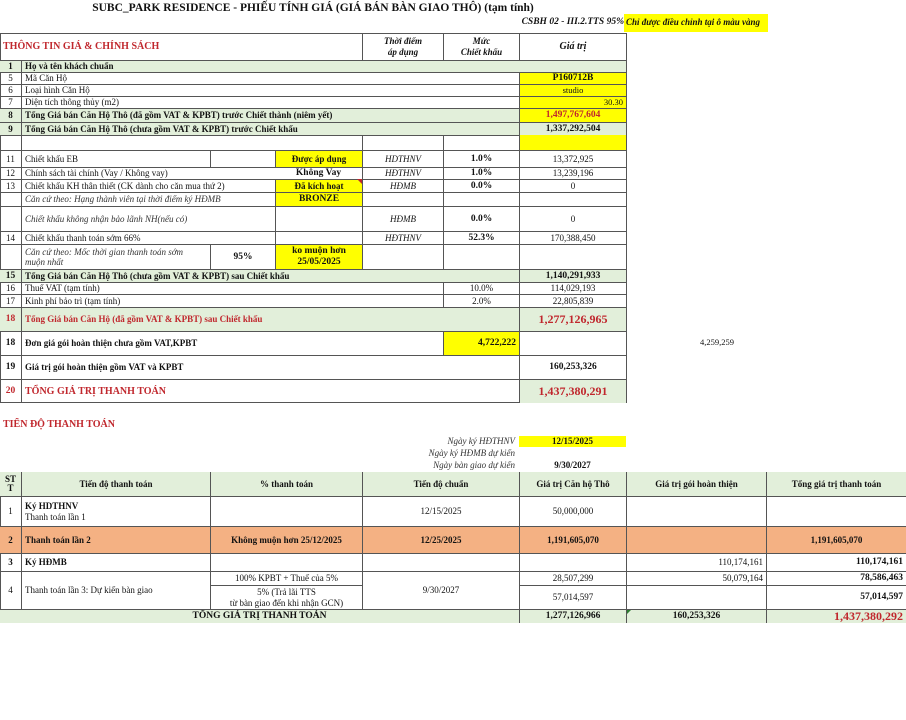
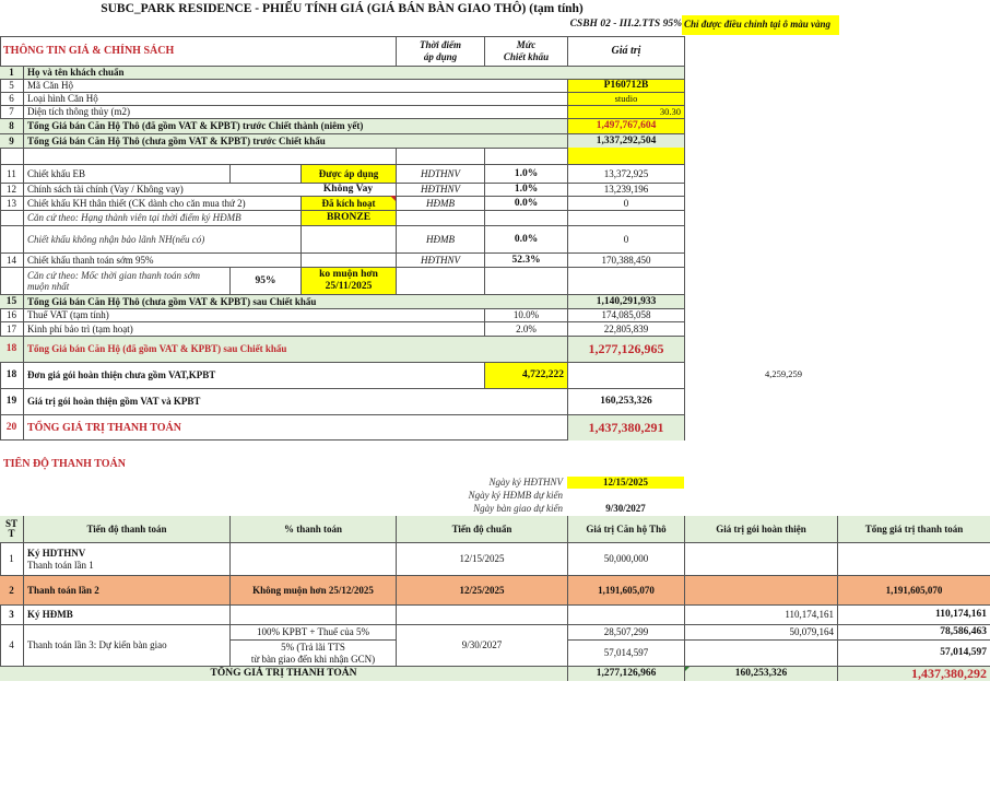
  SUBC_PARK RESIDENCE - PHIẾU TÍNH GIÁ (GIÁ BÁN BÀN GIAO THÔ) (tạm tính)
  CSBH 02 - III.2.TTS 95%
  Chỉ được điều chỉnh tại ô màu vàng
  THÔNG TIN GIÁ & CHÍNH SÁCH
  Thời điểm
  áp dụng
  Mức
  Chiết khấu
  Giá trị
  1
  Họ và tên khách chuẩn
  5
  Mã Căn Hộ
  P160712B
  6
  Loại hình Căn Hộ
  studio
  7
  Diện tích thông thủy (m2)
  30.30
  8
  Tổng Giá bán Căn Hộ Thô (đã gồm VAT & KPBT) trước Chiết thành (niêm yết)
  1,497,767,604
  9
  Tổng Giá bán Căn Hộ Thô (chưa gồm VAT & KPBT) trước Chiết khấu
  1,337,292,504
  11
  Chiết khấu EB
  Được áp dụng
  HDTHNV
  1.0%
  13,372,925
  12
  Chính sách tài chính (Vay / Không vay)
  Không Vay
  HĐTHNV
  1.0%
  13,239,196
  13
  Chiết khấu KH thân thiết (CK dành cho căn mua thứ 2)
  Đã kích hoạt
  HĐMB
  0.0%
  0
  Căn cứ theo: Hạng thành viên tại thời điểm ký HĐMB
  BRONZE
  Chiết khấu không nhận bảo lãnh NH(nếu có)
  HĐMB
  0.0%
  0
  14
- Chiết khấu thanh toán sớm 66%
+ Chiết khấu thanh toán sớm 95%
  HĐTHNV
  52.3%
  170,388,450
  Căn cứ theo: Mốc thời gian thanh toán sớm
  muộn nhất
  95%
  ko muộn hơn
- 25/05/2025
+ 25/11/2025
  15
  Tổng Giá bán Căn Hộ Thô (chưa gồm VAT & KPBT) sau Chiết khấu
  1,140,291,933
  16
  Thuế VAT (tạm tính)
  10.0%
- 114,029,193
+ 174,085,058
  17
- Kinh phí bảo trì (tạm tính)
+ Kinh phí bảo trì (tạm hoạt)
  2.0%
  22,805,839
  18
  Tổng Giá bán Căn Hộ (đã gồm VAT & KPBT) sau Chiết khấu
  1,277,126,965
  18
  Đơn giá gói hoàn thiện chưa gồm VAT,KPBT
  4,722,222
  4,259,259
  19
  Giá trị gói hoàn thiện gồm VAT và KPBT
  160,253,326
  20
  TỔNG GIÁ TRỊ THANH TOÁN
  1,437,380,291
  TIẾN ĐỘ THANH TOÁN
  Ngày ký HĐTHNV
  12/15/2025
  Ngày ký HĐMB dự kiến
  Ngày bàn giao dự kiến
  9/30/2027
  ST
  T
  Tiến độ thanh toán
  % thanh toán
  Tiến độ chuẩn
  Giá trị Căn hộ Thô
  Giá trị gói hoàn thiện
  Tổng giá trị thanh toán
  1
  Ký HDTHNV
  Thanh toán lần 1
  12/15/2025
  50,000,000
  2
  Thanh toán lần 2
  Không muộn hơn 25/12/2025
  12/25/2025
  1,191,605,070
  1,191,605,070
  3
  Ký HĐMB
  110,174,161
  110,174,161
  4
  Thanh toán lần 3: Dự kiến bàn giao
  100% KPBT + Thuế của 5%
  5% (Trả lãi TTS
  từ bàn giao đến khi nhận GCN)
  9/30/2027
  28,507,299
  57,014,597
  50,079,164
  78,586,463
  57,014,597
  TỔNG GIÁ TRỊ THANH TOÁN
  1,277,126,966
  160,253,326
  1,437,380,292
